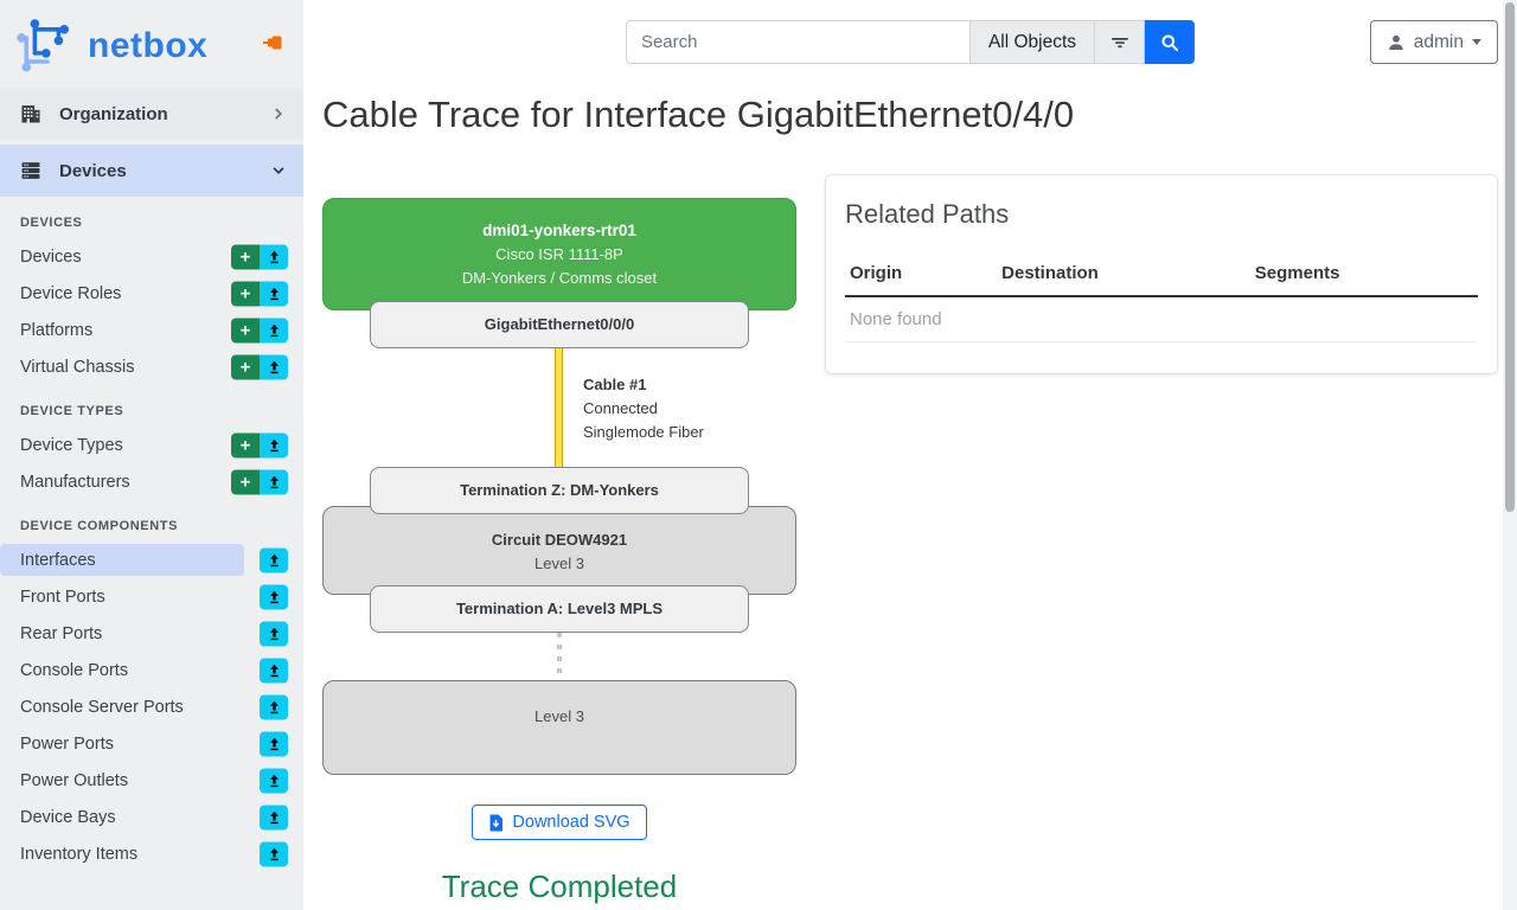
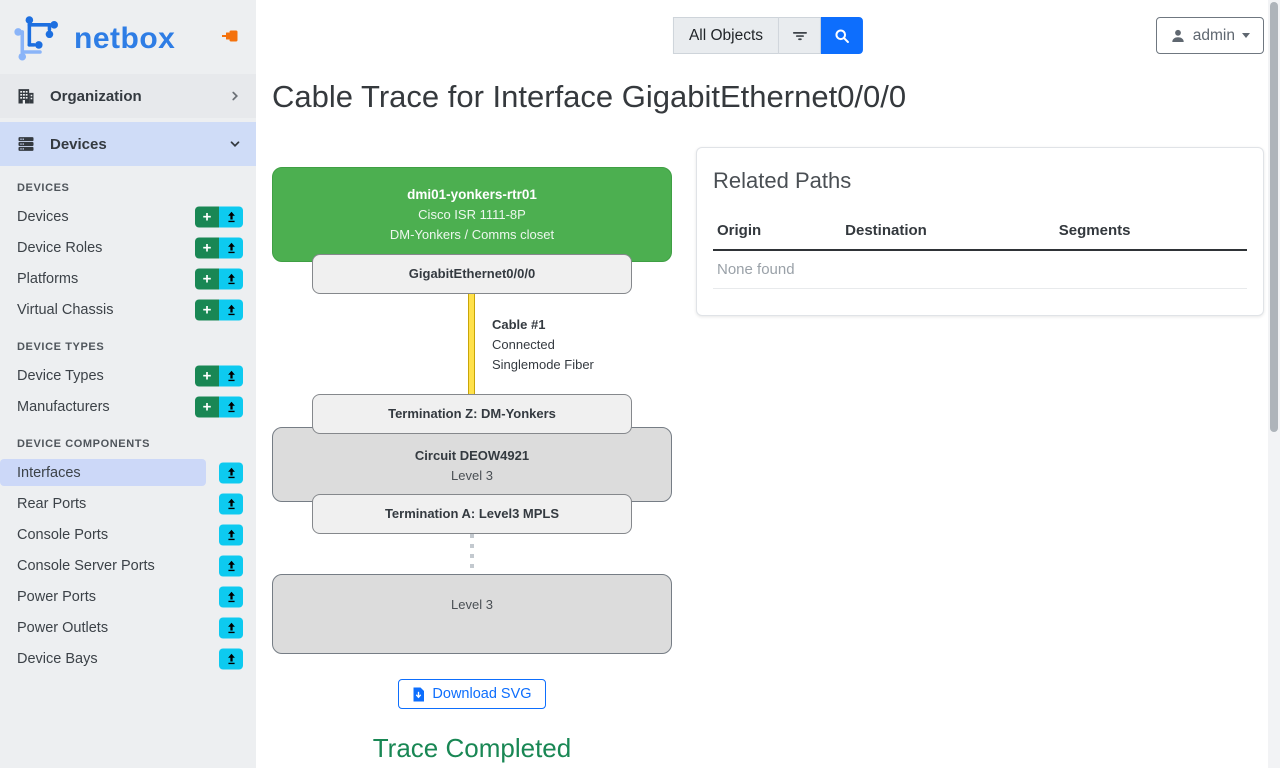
  netbox
  Organization
  Devices
  DEVICES
  Devices
  +
  Device Roles
  +
  Platforms
  +
  Virtual Chassis
  +
  DEVICE TYPES
  Device Types
  +
  Manufacturers
  +
  DEVICE COMPONENTS
  Interfaces
- Front Ports
  Rear Ports
  Console Ports
  Console Server Ports
  Power Ports
  Power Outlets
  Device Bays
- Inventory Items
- Search
  All Objects
  admin
- Cable Trace for Interface GigabitEthernet0/4/0
+ Cable Trace for Interface GigabitEthernet0/0/0
  dmi01-yonkers-rtr01
  Cisco ISR 1111-8P
  DM-Yonkers / Comms closet
  GigabitEthernet0/0/0
  Cable #1
  Connected
  Singlemode Fiber
  Termination Z: DM-Yonkers
  Circuit DEOW4921
  Level 3
  Termination A: Level3 MPLS
  Level 3
  Download SVG
  Trace Completed
  Related Paths
  Origin	Destination	Segments
  None found
